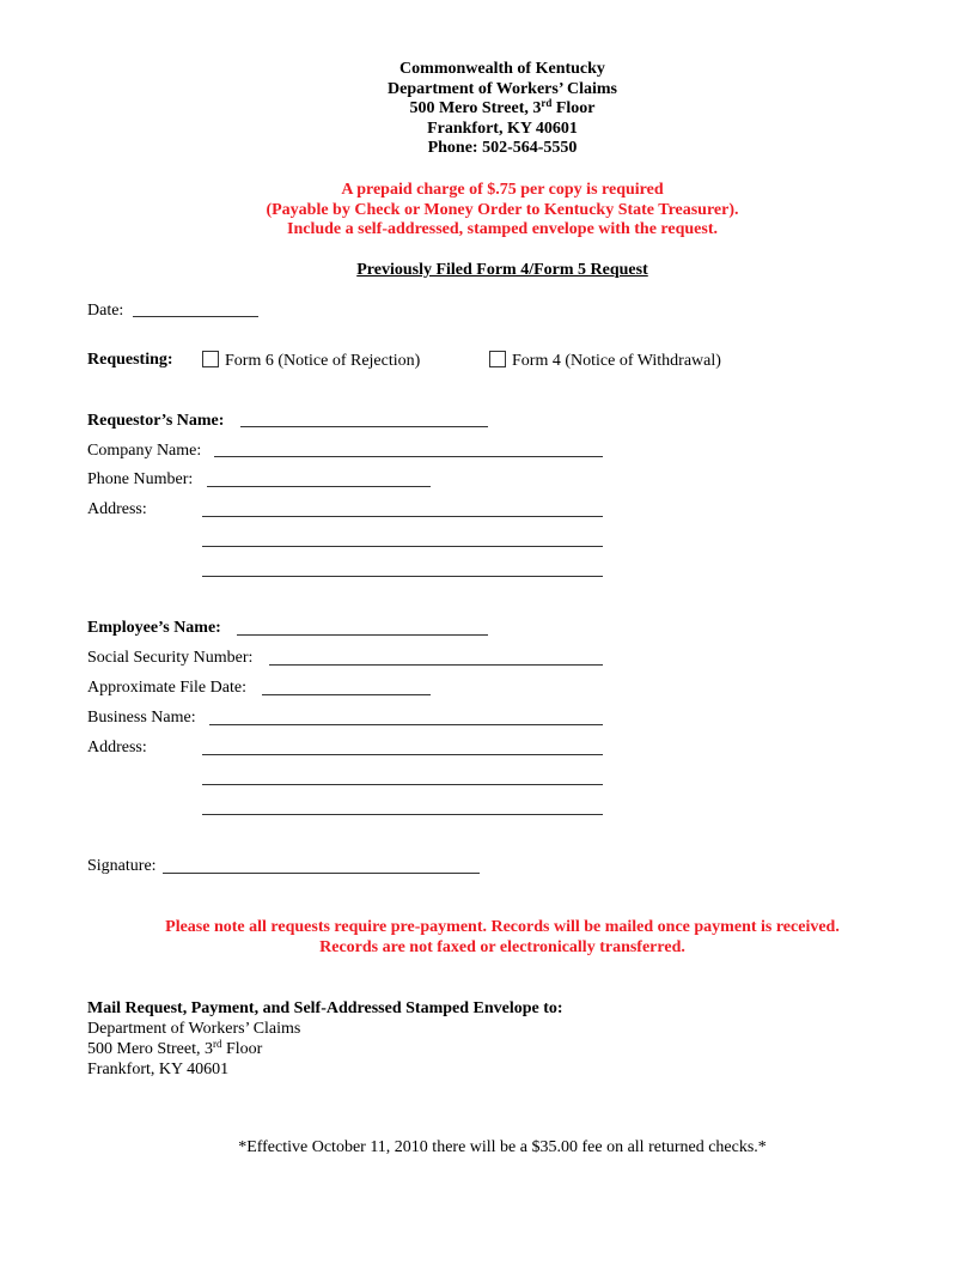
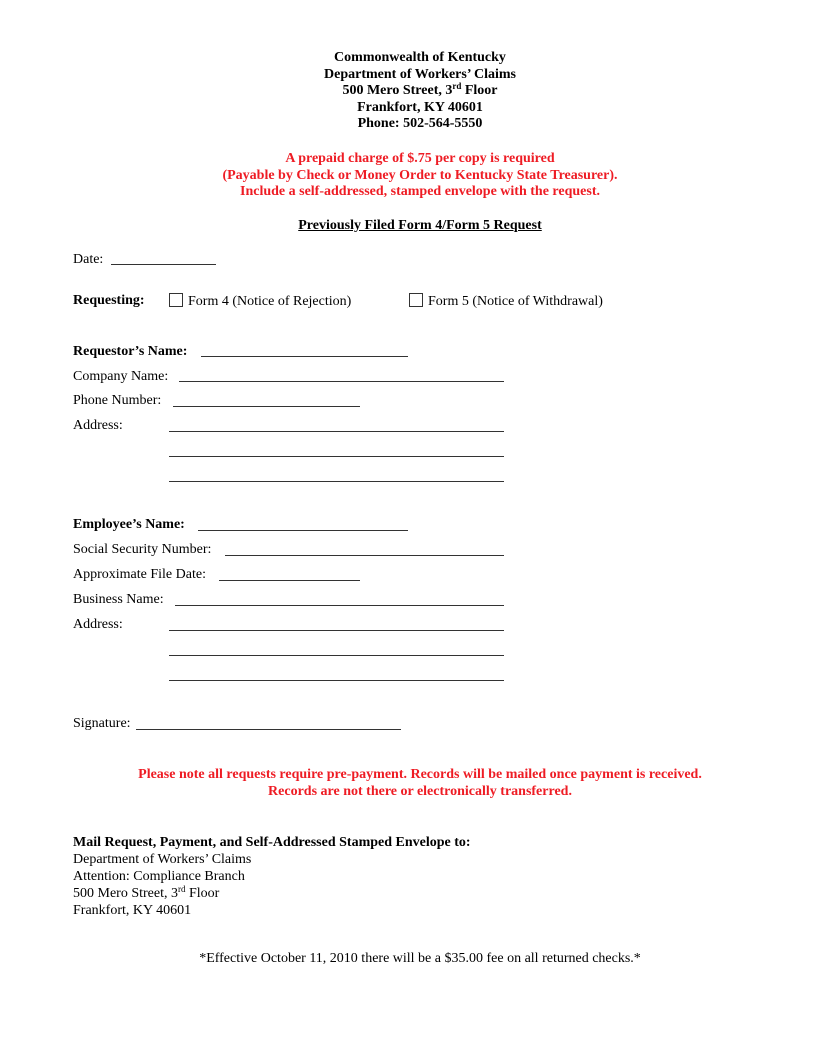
  Commonwealth of Kentucky
  Department of Workers’ Claims
  500 Mero Street, 3rd Floor
  Frankfort, KY 40601
  Phone: 502-564-5550
  A prepaid charge of $.75 per copy is required
  (Payable by Check or Money Order to Kentucky State Treasurer).
  Include a self-addressed, stamped envelope with the request.
  Previously Filed Form 4/Form 5 Request
  Date:
  Requesting:
- Form 6 (Notice of Rejection)
+ Form 4 (Notice of Rejection)
- Form 4 (Notice of Withdrawal)
+ Form 5 (Notice of Withdrawal)
  Requestor’s Name:
  Company Name:
  Phone Number:
  Address:
  Employee’s Name:
  Social Security Number:
  Approximate File Date:
  Business Name:
  Address:
  Signature:
  Please note all requests require pre-payment. Records will be mailed once payment is received.
- Records are not faxed or electronically transferred.
+ Records are not there or electronically transferred.
  Mail Request, Payment, and Self-Addressed Stamped Envelope to:
  Department of Workers’ Claims
+ Attention: Compliance Branch
  500 Mero Street, 3rd Floor
  Frankfort, KY 40601
  *Effective October 11, 2010 there will be a $35.00 fee on all returned checks.*
